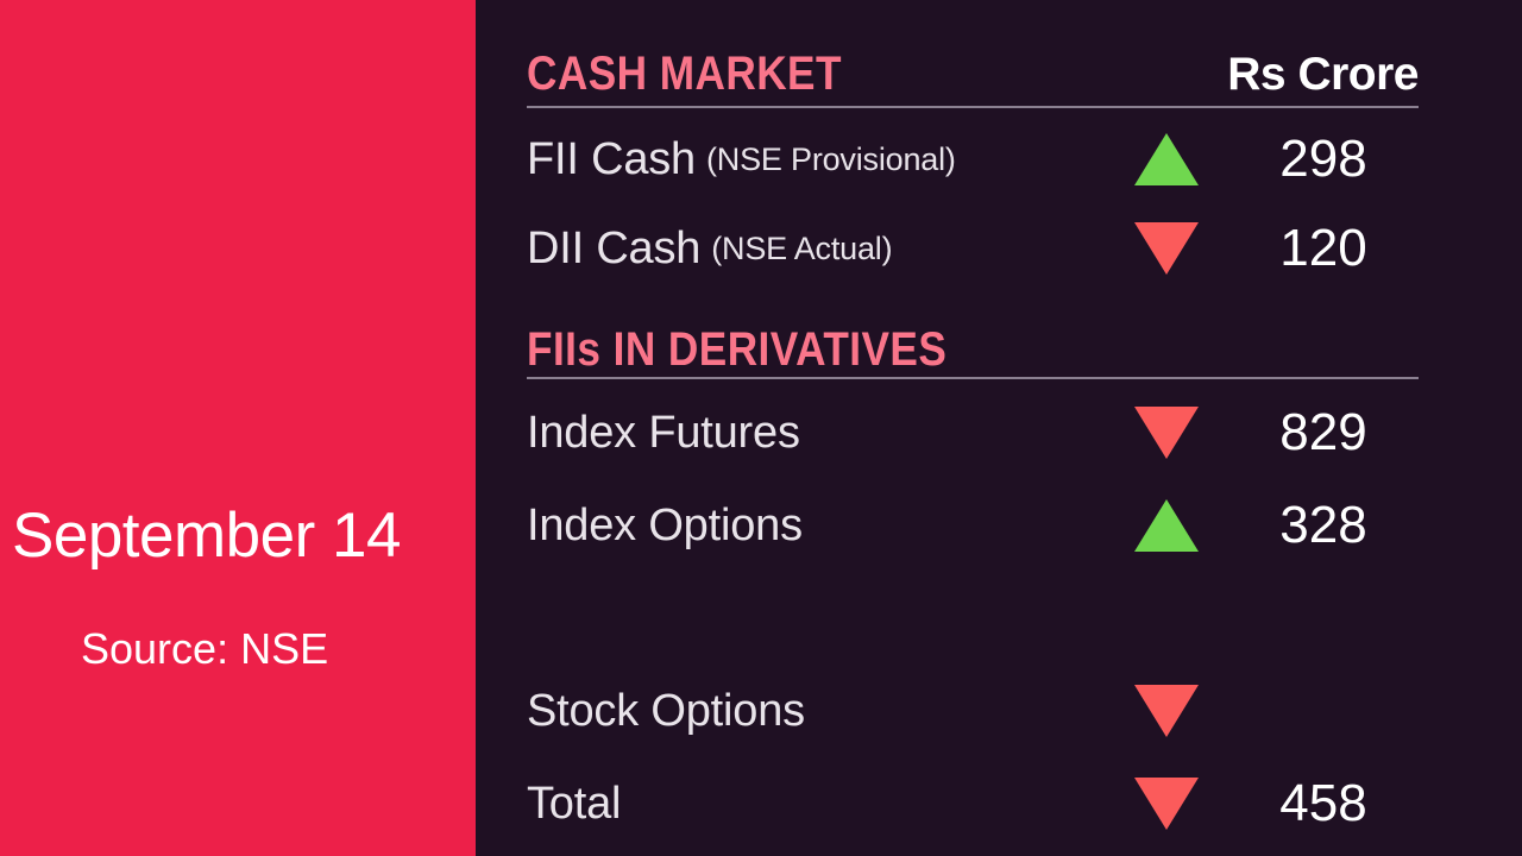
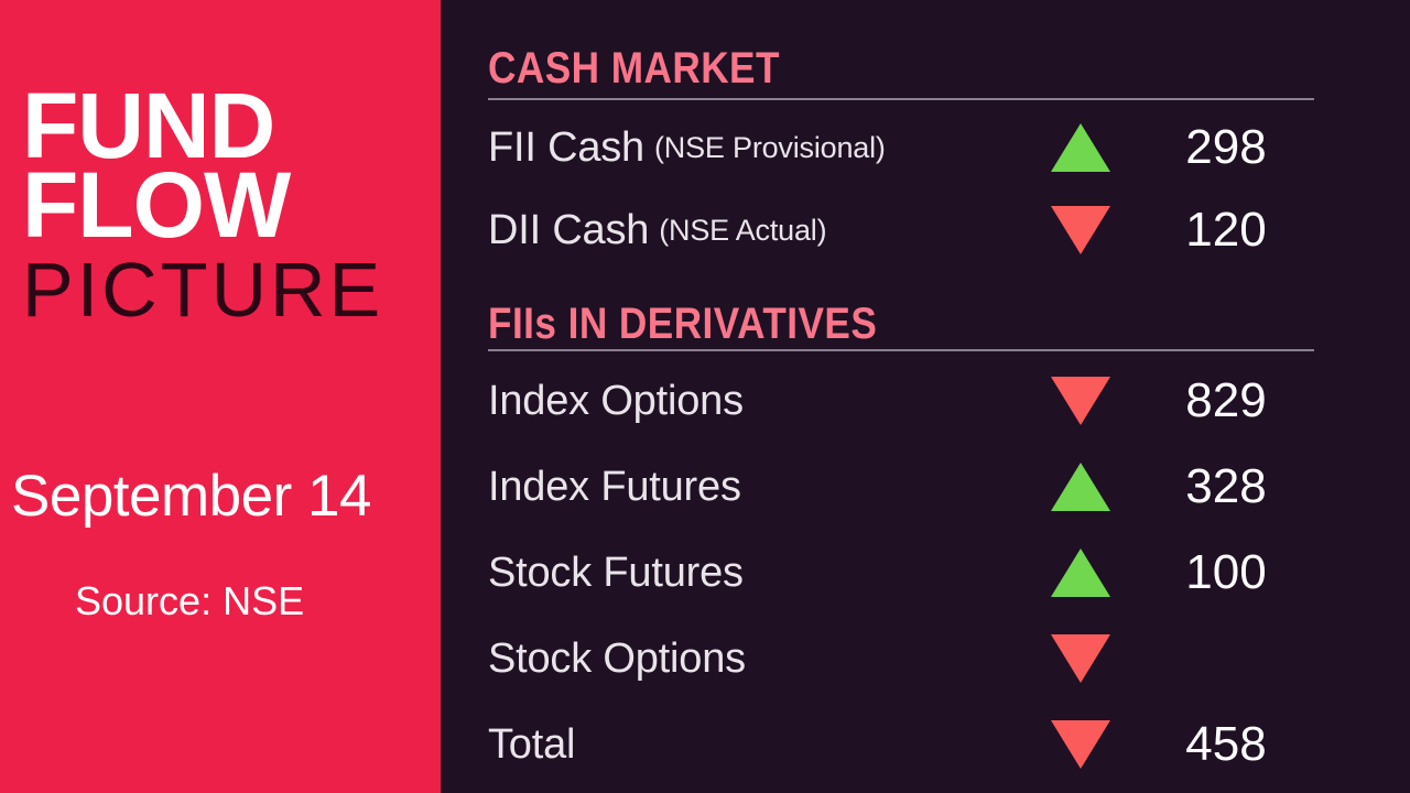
+ FUND
+ FLOW
+ PICTURE
  September 14
  Source: NSE
  CASH MARKET
- Rs Crore
  FII Cash
  (NSE Provisional)
  298
  DII Cash
  (NSE Actual)
  120
  FIIs IN DERIVATIVES
- Index Futures
+ Index Options
  829
- Index Options
+ Index Futures
  328
+ Stock Futures
+ 100
  Stock Options
  Total
  458
